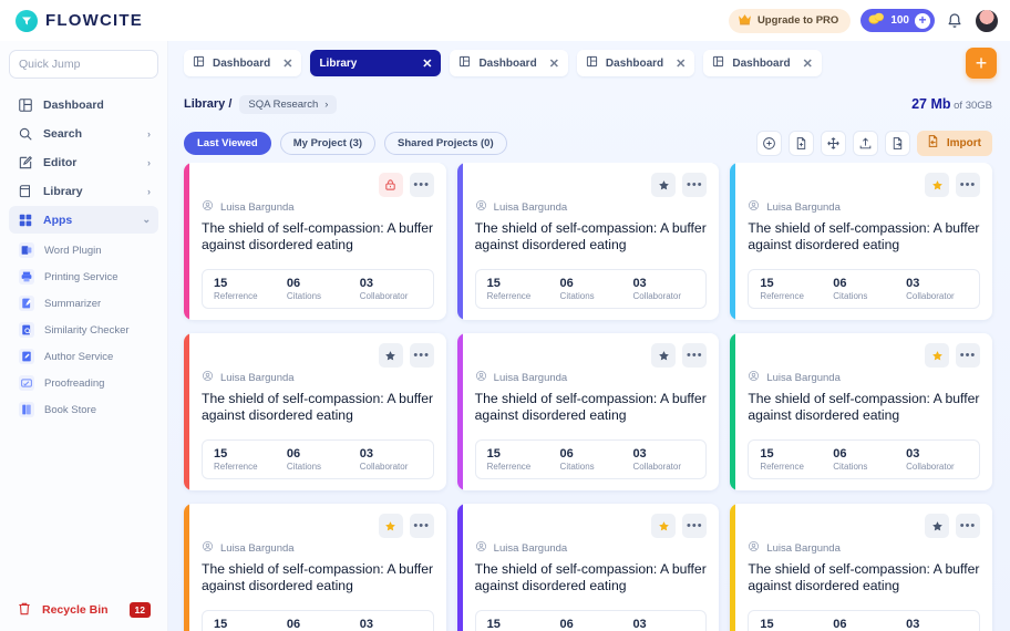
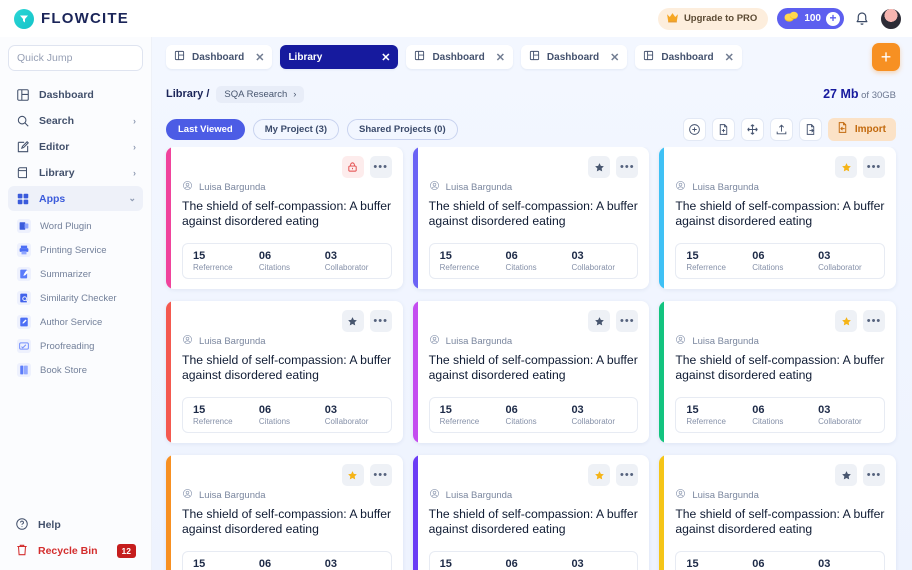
  FLOWCITE
  Upgrade to PRO
  100
  +
  Quick Jump
  Dashboard
  Search
  ›
  Editor
  ›
  Library
  ›
  Apps
  ⌄
  Word Plugin
  Printing Service
  Summarizer
  Similarity Checker
  Author Service
  Proofreading
  Book Store
+ Help
  Recycle Bin
  12
  Dashboard
  ✕
  Library
  ✕
  Dashboard
  ✕
  Dashboard
  ✕
  Dashboard
  ✕
  +
  Library /
  SQA Research
  ›
  27 Mb of 30GB
  Last Viewed
  My Project (3)
  Shared Projects (0)
  Import
  •••
  Luisa Bargunda
  The shield of self-compassion: A buffer against disordered eating
  15
  Referrence
  06
  Citations
  03
  Collaborator
  •••
  Luisa Bargunda
  The shield of self-compassion: A buffer against disordered eating
  15
  Referrence
  06
  Citations
  03
  Collaborator
  •••
  Luisa Bargunda
  The shield of self-compassion: A buffer against disordered eating
  15
  Referrence
  06
  Citations
  03
  Collaborator
  •••
  Luisa Bargunda
  The shield of self-compassion: A buffer against disordered eating
  15
  Referrence
  06
  Citations
  03
  Collaborator
  •••
  Luisa Bargunda
  The shield of self-compassion: A buffer against disordered eating
  15
  Referrence
  06
  Citations
  03
  Collaborator
  •••
  Luisa Bargunda
  The shield of self-compassion: A buffer against disordered eating
  15
  Referrence
  06
  Citations
  03
  Collaborator
  •••
  Luisa Bargunda
  The shield of self-compassion: A buffer against disordered eating
  15
  06
  03
  •••
  Luisa Bargunda
  The shield of self-compassion: A buffer against disordered eating
  15
  06
  03
  •••
  Luisa Bargunda
  The shield of self-compassion: A buffer against disordered eating
  15
  06
  03
